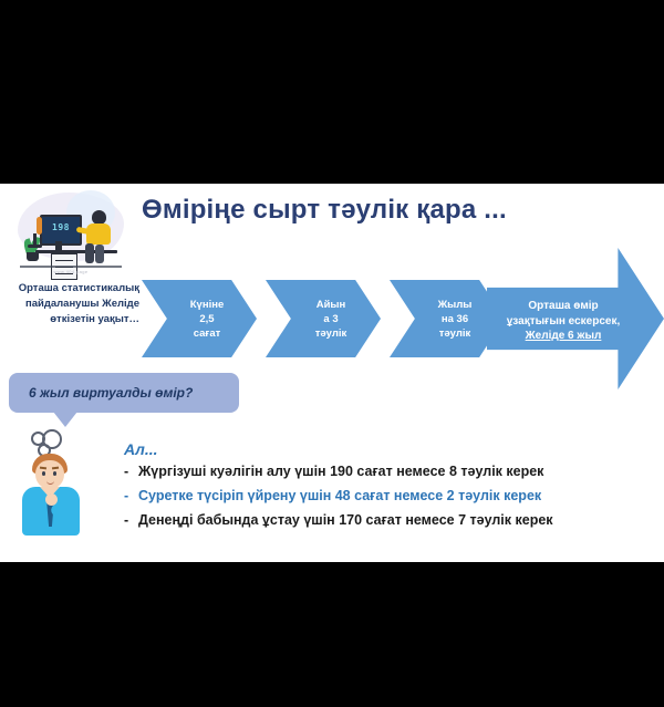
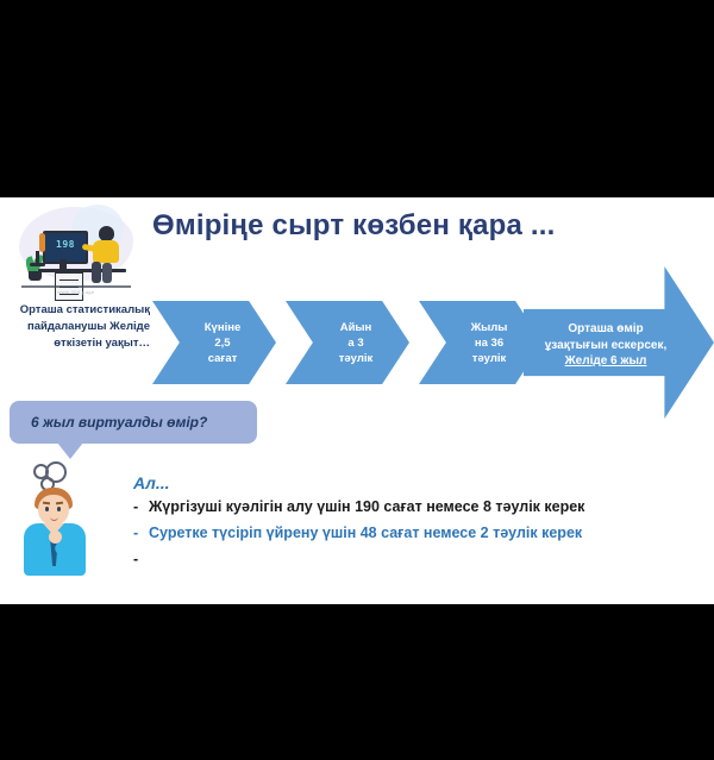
  198
- Өміріңе сырт тәулік қара ...
+ Өміріңе сырт көзбен қара ...
  Орташа статистикалық
  пайдаланушы Желіде
  өткізетін уақыт…
  Күніне
  2,5
  сағат
  Айын
  а 3
  тәулік
  Жылы
  на 36
  тәулік
  Орташа өмір
  ұзақтығын ескерсек,
  Желіде 6 жыл
  6 жыл виртуалды өмір?
  Ал...
  -
  Жүргізуші куәлігін алу үшін 190 сағат немесе 8 тәулік керек
  -
  Суретке түсіріп үйрену үшін 48 сағат немесе 2 тәулік керек
  -
- Денеңді бабында ұстау үшін 170 сағат немесе 7 тәулік керек
